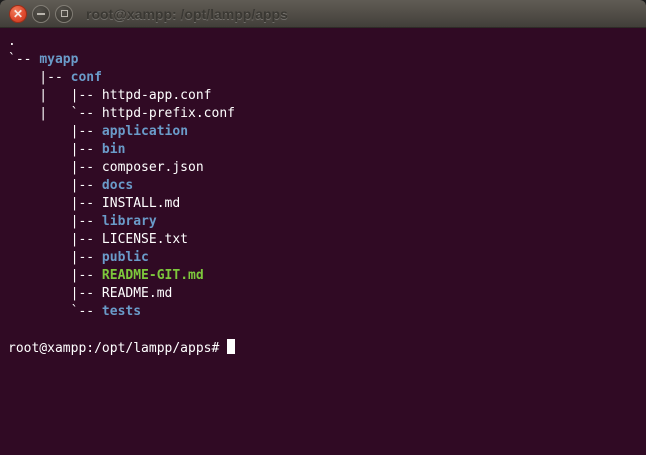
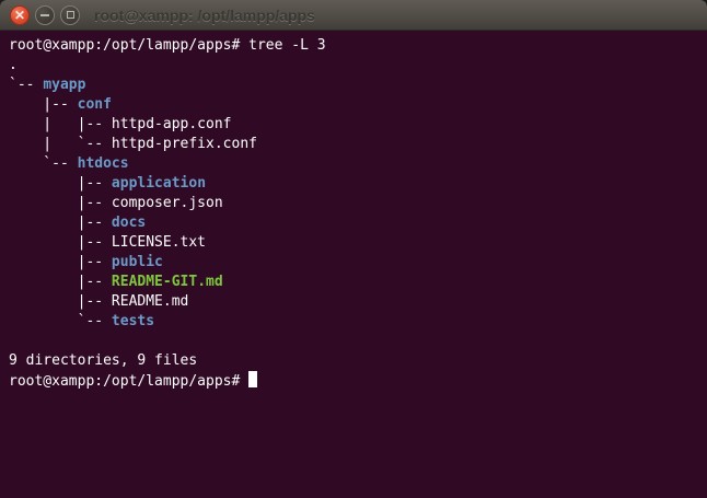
  ✕
  root@xampp: /opt/lampp/apps
+ root@xampp:/opt/lampp/apps# tree -L 3
  .
  `-- myapp
  |-- conf
  | |-- httpd-app.conf
  | `-- httpd-prefix.conf
+ `-- htdocs
  |-- application
- |-- bin
  |-- composer.json
  |-- docs
- |-- INSTALL.md
- |-- library
  |-- LICENSE.txt
  |-- public
  |-- README-GIT.md
  |-- README.md
  `-- tests
+ 9 directories, 9 files
  root@xampp:/opt/lampp/apps#
